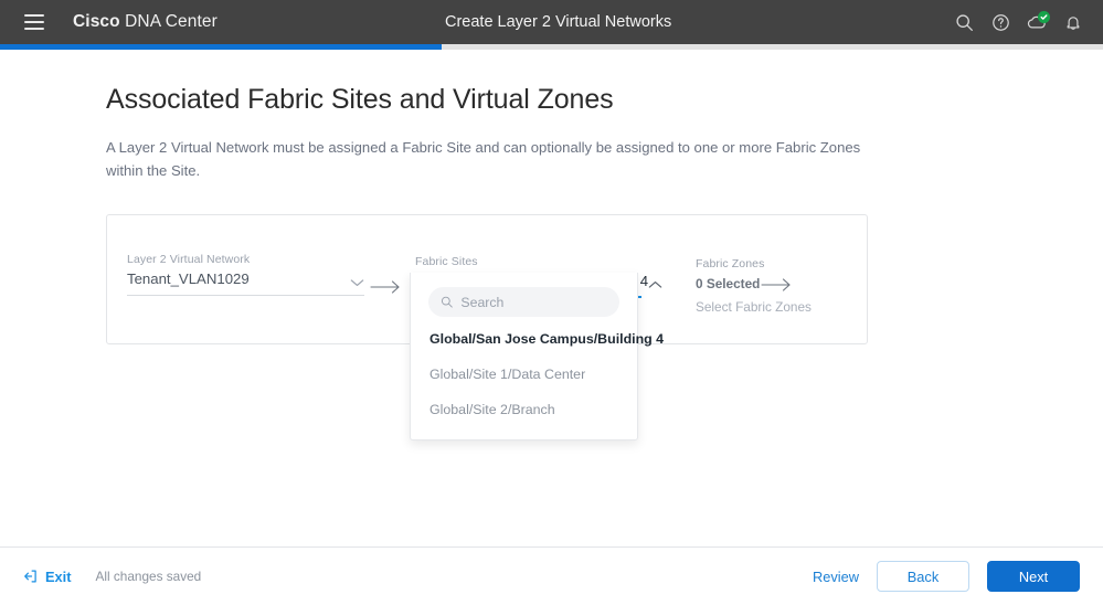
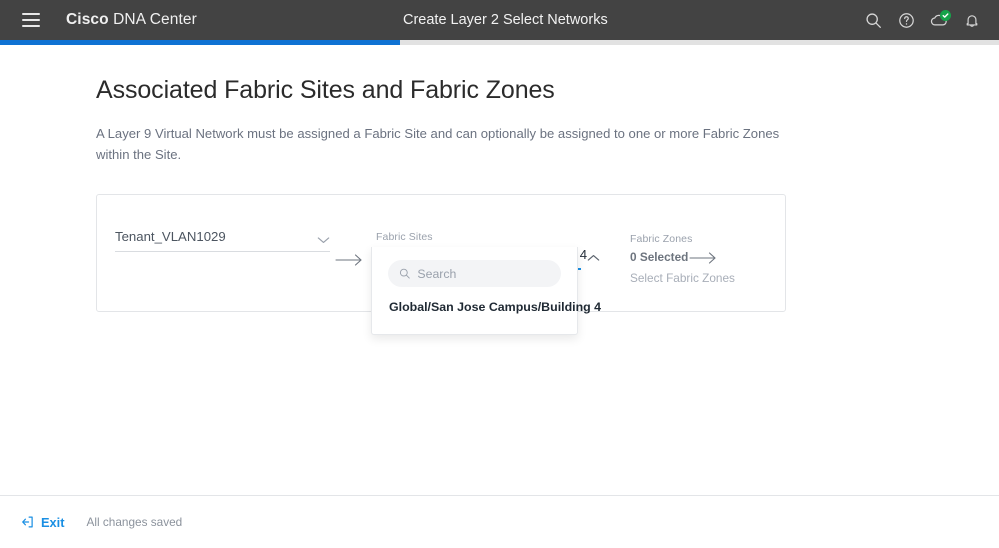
  Cisco DNA Center
- Create Layer 2 Virtual Networks
+ Create Layer 2 Select Networks
- Associated Fabric Sites and Virtual Zones
+ Associated Fabric Sites and Fabric Zones
- A Layer 2 Virtual Network must be assigned a Fabric Site and can optionally be assigned to one or more Fabric Zones within the Site.
+ A Layer 9 Virtual Network must be assigned a Fabric Site and can optionally be assigned to one or more Fabric Zones within the Site.
- Layer 2 Virtual Network
  Tenant_VLAN1029
  Fabric Sites
  Fabric Zones
  0 Selected
  Select Fabric Zones
  Search
  Global/San Jose Campus/Building 4
- Global/Site 1/Data Center
- Global/Site 2/Branch
  Exit
  All changes saved
- Review
- Back
- Next
